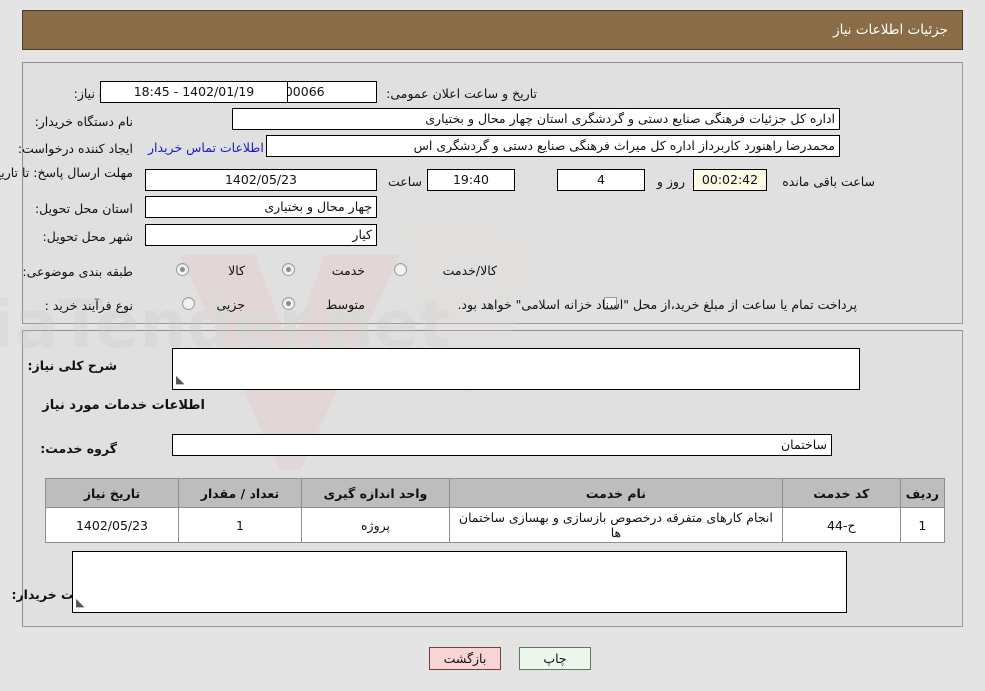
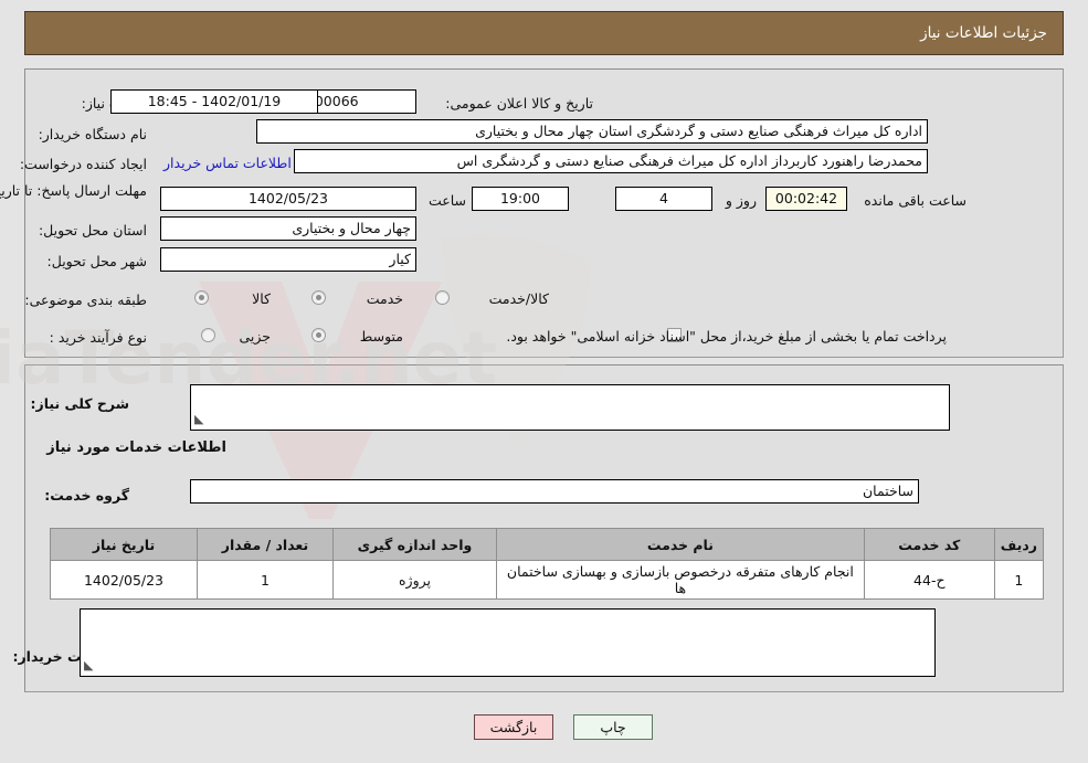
  iaTender.net
  جزئیات اطلاعات نیاز
- تاریخ و ساعت اعلان عمومی:
+ تاریخ و کالا اعلان عمومی:
  1402/01/19 - 18:45
  نام دستگاه خریدار:
- اداره کل جزئیات فرهنگی صنایع دستی و گردشگری استان چهار محال و بختیاری
+ اداره کل میراث فرهنگی صنایع دستی و گردشگری استان چهار محال و بختیاری
  ایجاد کننده درخواست:
  محمدرضا راهنورد کاربرداز اداره کل میراث فرهنگی صنایع دستی و گردشگری اس
  اطلاعات تماس خریدار
  مهلت ارسال پاسخ: تا تاری
  1402/05/23
  ساعت
- 19:40
+ 19:00
  4
  روز و
  00:02:42
  ساعت باقی مانده
  استان محل تحویل:
  چهار محال و بختیاری
  شهر محل تحویل:
  کیار
  طبقه بندی موضوعی:
  کالا
  خدمت
  کالا/خدمت
  نوع فرآیند خرید :
  جزیی
  متوسط
- پرداخت تمام یا ساعت از مبلغ خرید،از محل "اسناد خزانه اسلامی" خواهد بود.
+ پرداخت تمام یا بخشی از مبلغ خرید،از محل "اسناد خزانه اسلامی" خواهد بود.
  شرح کلی نیاز:
  اطلاعات خدمات مورد نیاز
  گروه خدمت:
  ساختمان
  ردیف	کد خدمت	نام خدمت	واحد اندازه گیری	تعداد / مقدار	تاریخ نیاز
  1	ح-44	انجام کارهای متفرقه درخصوص بازسازی و بهسازی ساختمان ها	پروژه	1	1402/05/23
  چاپ
  بازگشت
